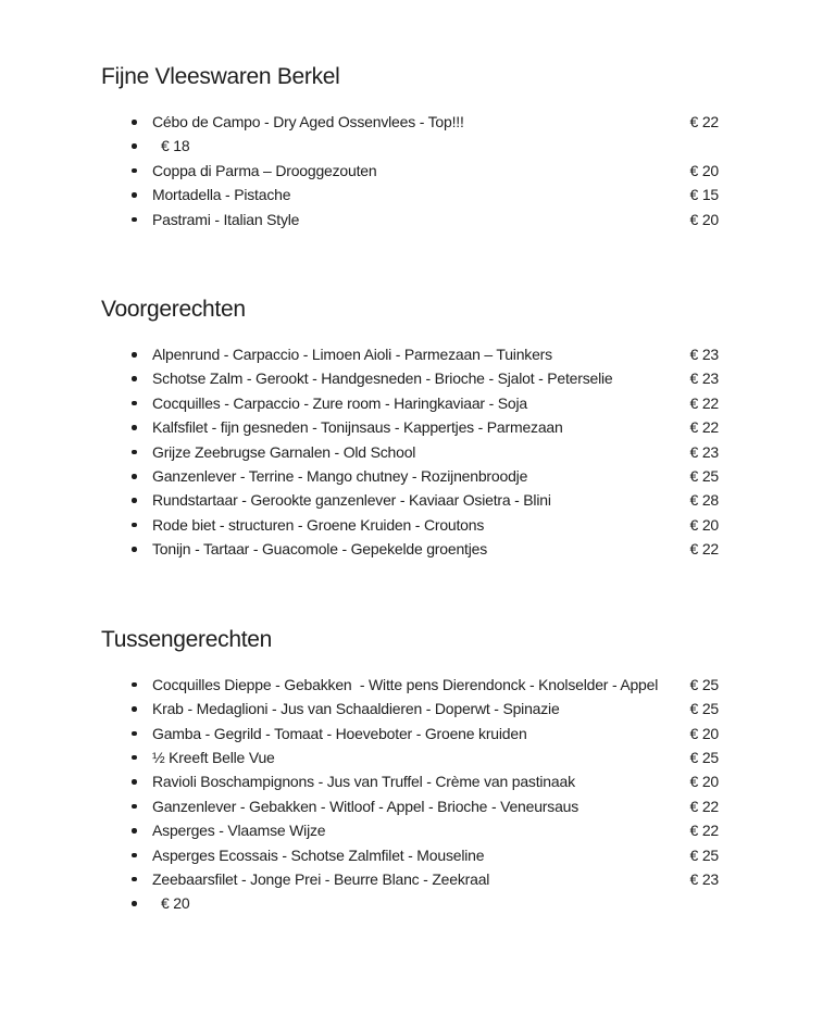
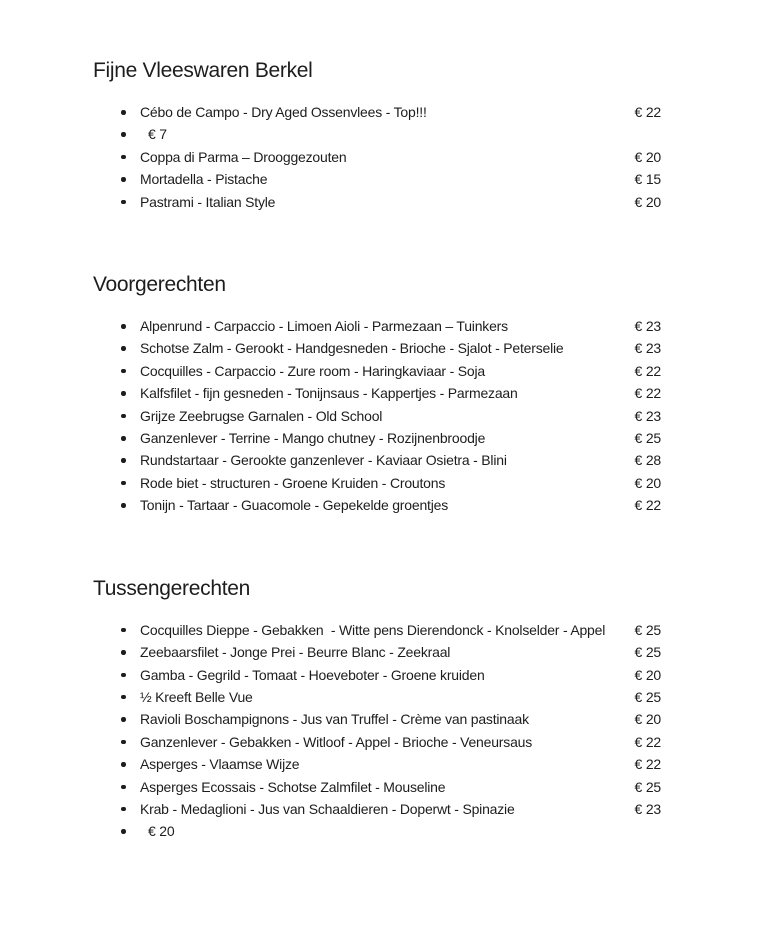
  Fijne Vleeswaren Berkel
  Cébo de Campo - Dry Aged Ossenvlees - Top!!!
  € 22
- € 18
+ € 7
  Coppa di Parma – Drooggezouten
  € 20
  Mortadella - Pistache
  € 15
  Pastrami - Italian Style
  € 20
  Voorgerechten
  Alpenrund - Carpaccio - Limoen Aioli - Parmezaan – Tuinkers
  € 23
  Schotse Zalm - Gerookt - Handgesneden - Brioche - Sjalot - Peterselie
  € 23
  Cocquilles - Carpaccio - Zure room - Haringkaviaar - Soja
  € 22
  Kalfsfilet - fijn gesneden - Tonijnsaus - Kappertjes - Parmezaan
  € 22
  Grijze Zeebrugse Garnalen - Old School
  € 23
  Ganzenlever - Terrine - Mango chutney - Rozijnenbroodje
  € 25
  Rundstartaar - Gerookte ganzenlever - Kaviaar Osietra - Blini
  € 28
  Rode biet - structuren - Groene Kruiden - Croutons
  € 20
  Tonijn - Tartaar - Guacomole - Gepekelde groentjes
  € 22
  Tussengerechten
  Cocquilles Dieppe - Gebakken - Witte pens Dierendonck - Knolselder - Appel
  € 25
- Krab - Medaglioni - Jus van Schaaldieren - Doperwt - Spinazie
+ Zeebaarsfilet - Jonge Prei - Beurre Blanc - Zeekraal
  € 25
  Gamba - Gegrild - Tomaat - Hoeveboter - Groene kruiden
  € 20
  ½ Kreeft Belle Vue
  € 25
  Ravioli Boschampignons - Jus van Truffel - Crème van pastinaak
  € 20
  Ganzenlever - Gebakken - Witloof - Appel - Brioche - Veneursaus
  € 22
  Asperges - Vlaamse Wijze
  € 22
  Asperges Ecossais - Schotse Zalmfilet - Mouseline
  € 25
- Zeebaarsfilet - Jonge Prei - Beurre Blanc - Zeekraal
+ Krab - Medaglioni - Jus van Schaaldieren - Doperwt - Spinazie
  € 23
  € 20
